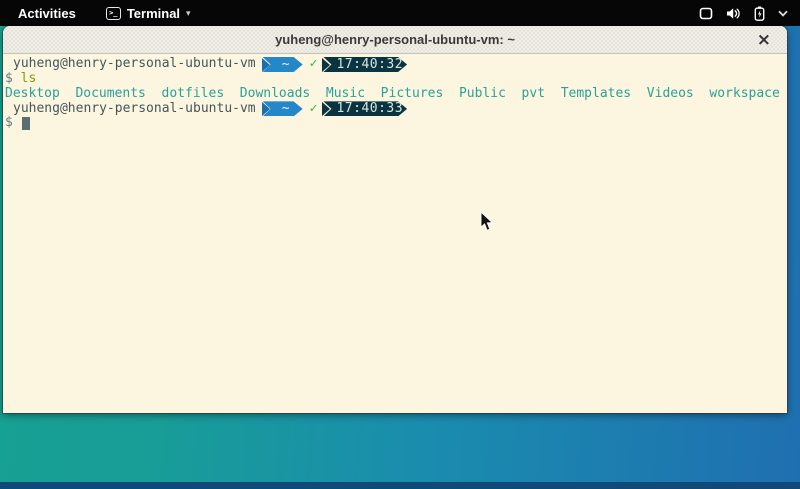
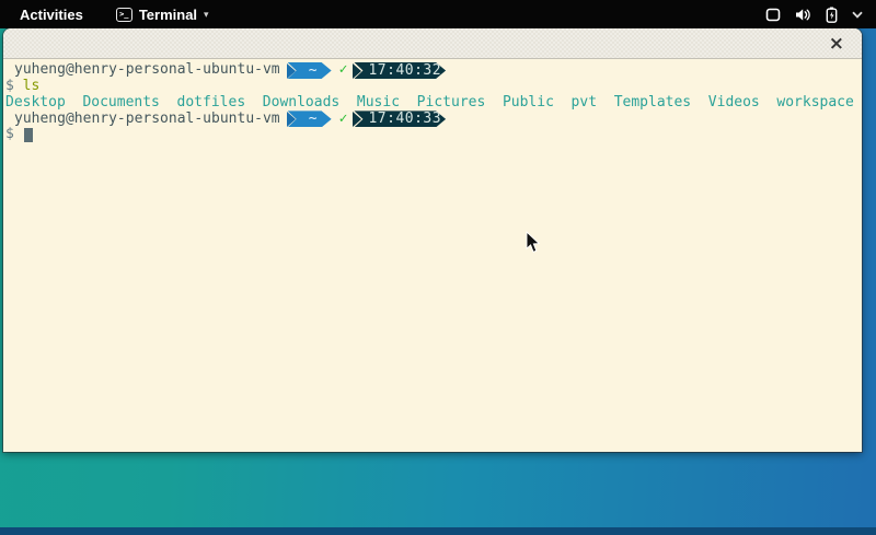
  Activities
  >_
  Terminal
  ▾
- yuheng@henry-personal-ubuntu-vm: ~
  ×
  yuheng@henry-personal-ubuntu-vm
  ~
  ✓
  17:40:32
  $ ls
  Desktop Documents dotfiles Downloads Music Pictures Public pvt Templates Videos workspace
  yuheng@henry-personal-ubuntu-vm
  ~
  ✓
  17:40:33
  $
